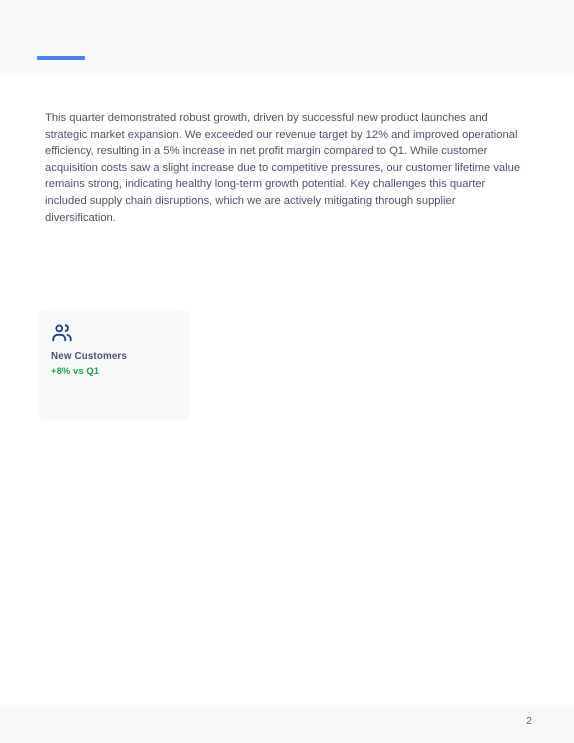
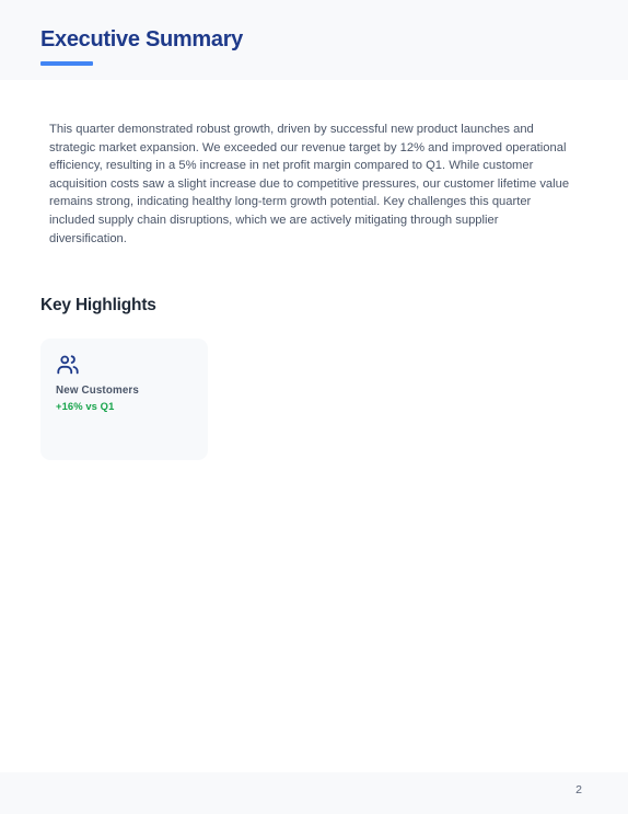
+ Executive Summary
  This quarter demonstrated robust growth, driven by successful new product launches and strategic market expansion. We exceeded our revenue target by 12% and improved operational efficiency, resulting in a 5% increase in net profit margin compared to Q1. While customer acquisition costs saw a slight increase due to competitive pressures, our customer lifetime value remains strong, indicating healthy long-term growth potential. Key challenges this quarter included supply chain disruptions, which we are actively mitigating through supplier diversification.
+ Key Highlights
  New Customers
- +8% vs Q1
+ +16% vs Q1
  2
